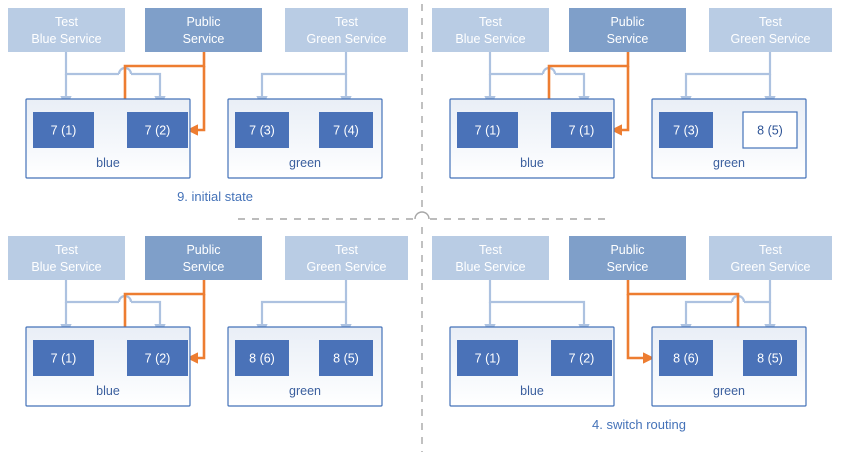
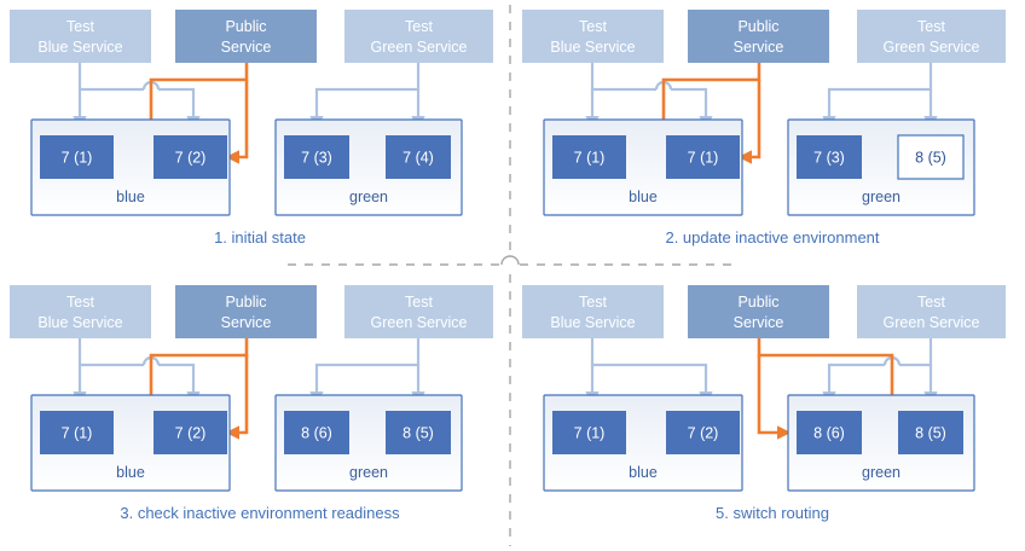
  7 (1)
  7 (2)
  blue
  7 (3)
  7 (4)
  green
  Test
  Blue Service
  Public
  Service
  Test
  Green Service
- 9. initial state
+ 1. initial state
  7 (1)
  7 (1)
  blue
  7 (3)
  8 (5)
  green
  Test
  Blue Service
  Public
  Service
  Test
  Green Service
+ 2. update inactive environment
  7 (1)
  7 (2)
  blue
  8 (6)
  8 (5)
  green
  Test
  Blue Service
  Public
  Service
  Test
  Green Service
+ 3. check inactive environment readiness
  7 (1)
  7 (2)
  blue
  8 (6)
  8 (5)
  green
  Test
  Blue Service
  Public
  Service
  Test
  Green Service
- 4. switch routing
+ 5. switch routing
